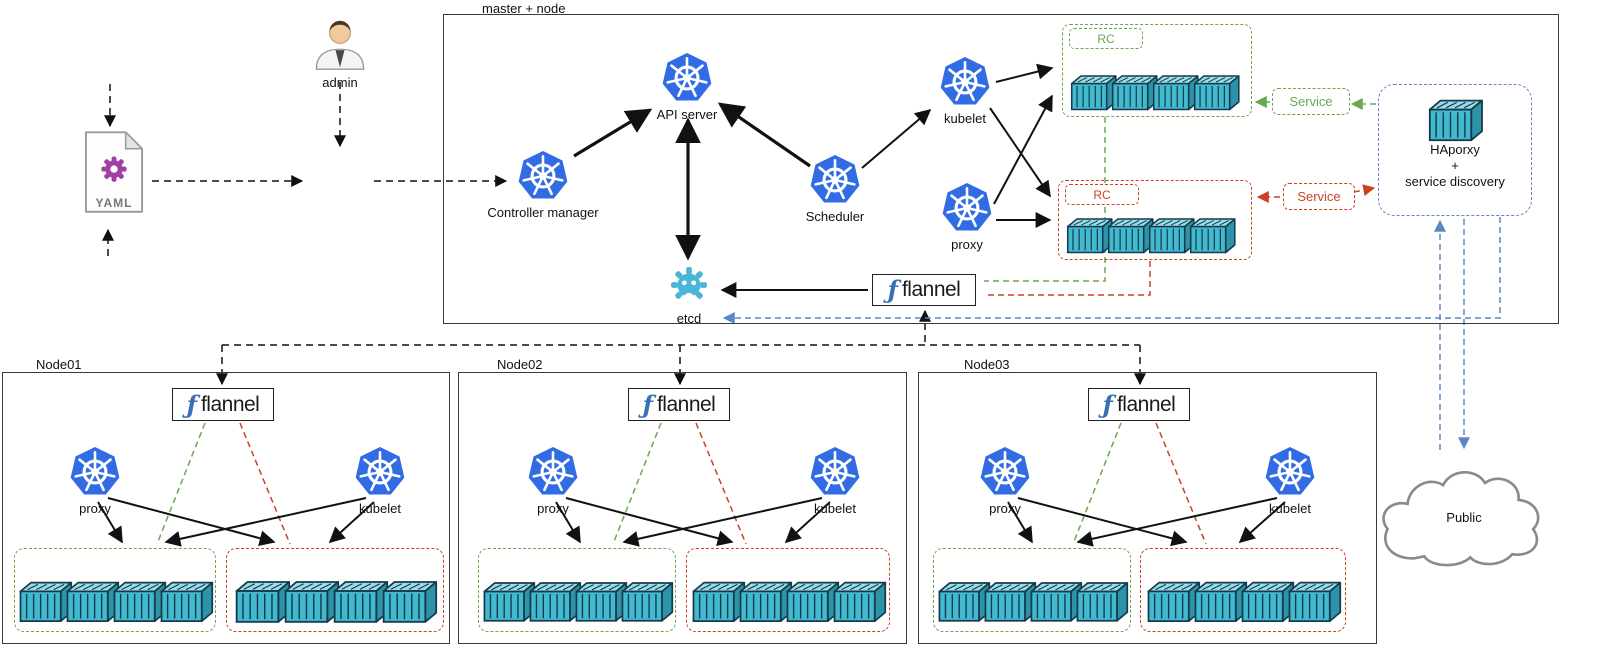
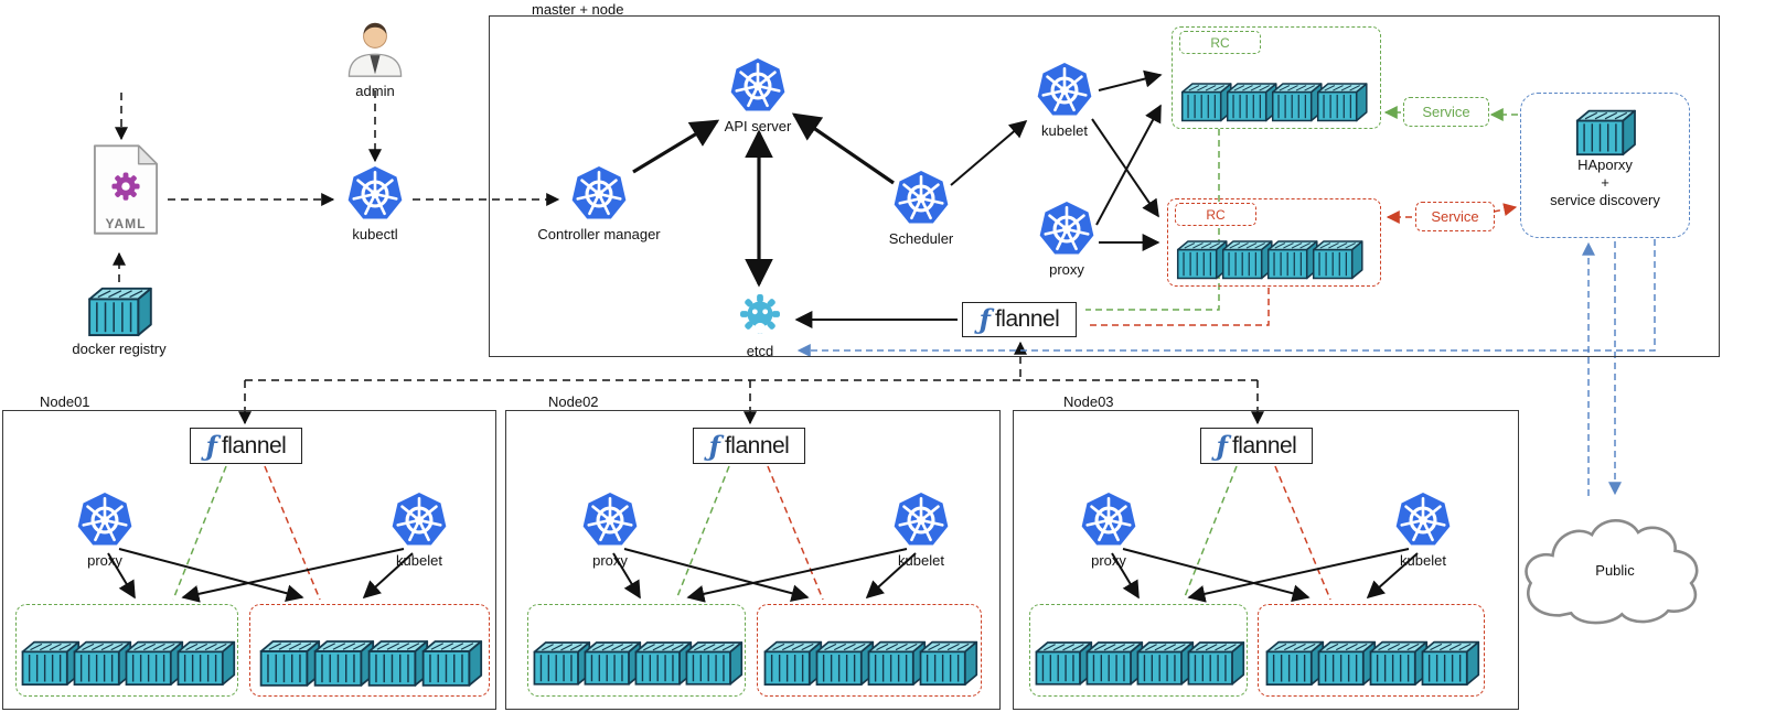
  admin
  YAML
+ docker registry
+ kubectl
  master + node
  Controller manager
  API server
  Scheduler
  kubelet
  proxy
  etcd
  ƒ
  flannel
  RC
  RC
  Service
  Service
  HAporxy
  +
  service discovery
  Public
  Node01
  ƒ
  flannel
  proxy
  kubelet
  Node02
  ƒ
  flannel
  proxy
  kubelet
  Node03
  ƒ
  flannel
  proxy
  kubelet
